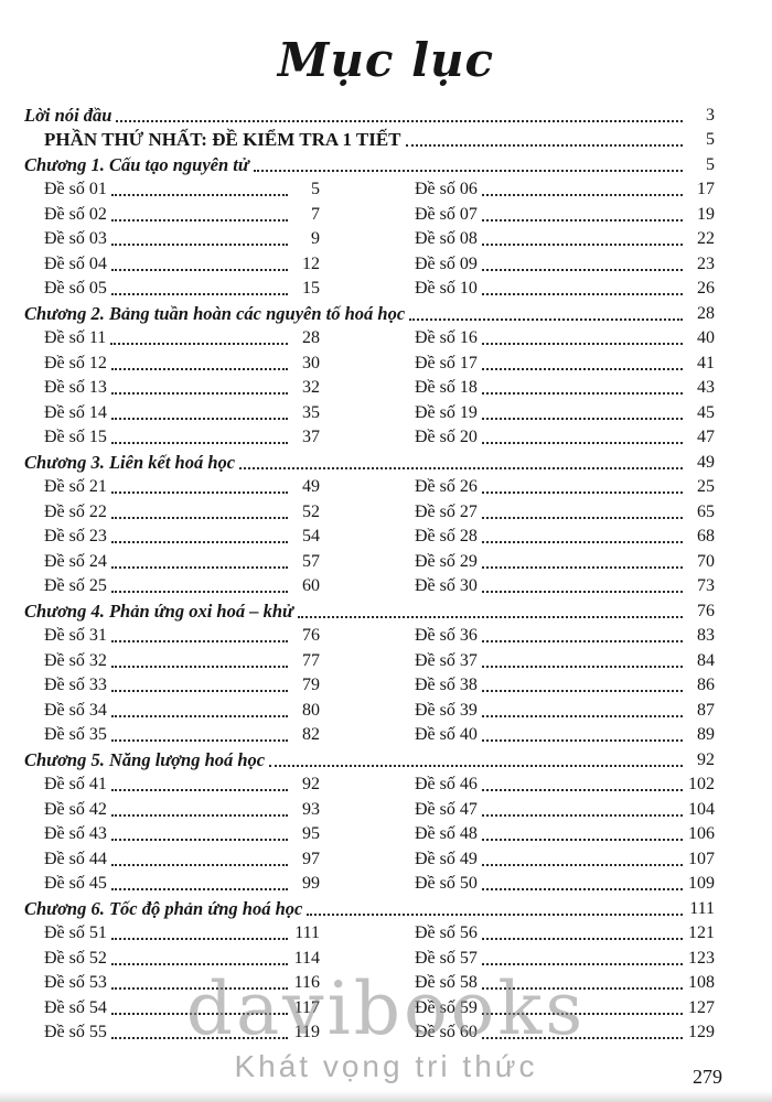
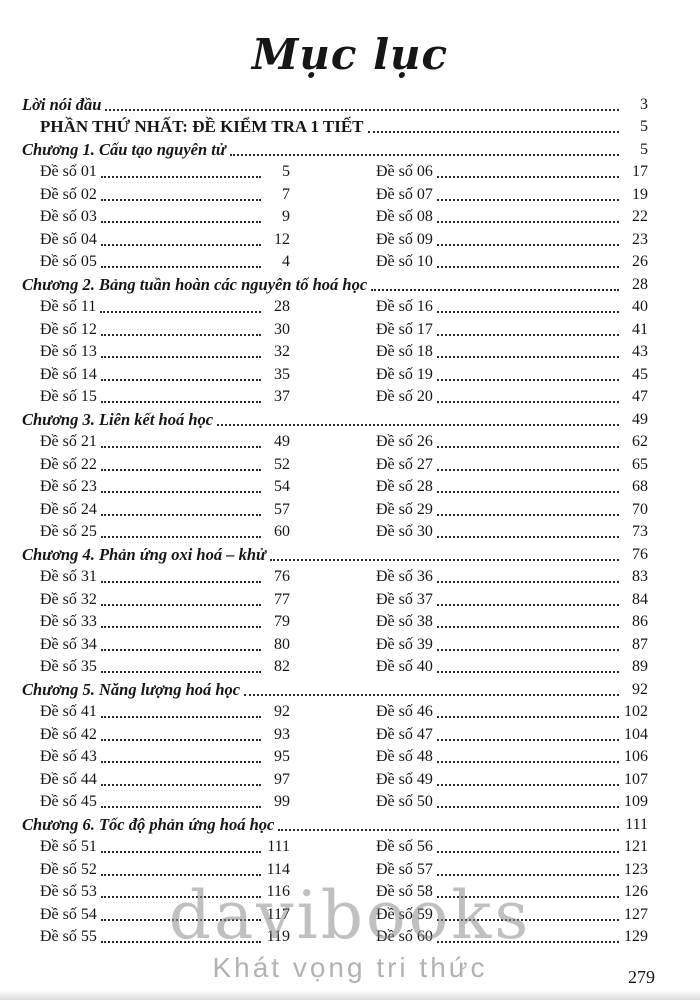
  Mục lục
  Lời nói đầu
  3
  PHẦN THỨ NHẤT: ĐỀ KIỂM TRA 1 TIẾT
  5
  Chương 1. Cấu tạo nguyên tử
  5
  Đề số 01
  5
  Đề số 02
  7
  Đề số 03
  9
  Đề số 04
  12
  Đề số 05
- 15
+ 4
  Đề số 06
  17
  Đề số 07
  19
  Đề số 08
  22
  Đề số 09
  23
  Đề số 10
  26
  Chương 2. Bảng tuần hoàn các nguyên tố hoá học
  28
  Đề số 11
  28
  Đề số 12
  30
  Đề số 13
  32
  Đề số 14
  35
  Đề số 15
  37
  Đề số 16
  40
  Đề số 17
  41
  Đề số 18
  43
  Đề số 19
  45
  Đề số 20
  47
  Chương 3. Liên kết hoá học
  49
  Đề số 21
  49
  Đề số 22
  52
  Đề số 23
  54
  Đề số 24
  57
  Đề số 25
  60
  Đề số 26
- 25
+ 62
  Đề số 27
  65
  Đề số 28
  68
  Đề số 29
  70
  Đề số 30
  73
  Chương 4. Phản ứng oxi hoá – khử
  76
  Đề số 31
  76
  Đề số 32
  77
  Đề số 33
  79
  Đề số 34
  80
  Đề số 35
  82
  Đề số 36
  83
  Đề số 37
  84
  Đề số 38
  86
  Đề số 39
  87
  Đề số 40
  89
  Chương 5. Năng lượng hoá học
  92
  Đề số 41
  92
  Đề số 42
  93
  Đề số 43
  95
  Đề số 44
  97
  Đề số 45
  99
  Đề số 46
  102
  Đề số 47
  104
  Đề số 48
  106
  Đề số 49
  107
  Đề số 50
  109
  Chương 6. Tốc độ phản ứng hoá học
  111
  Đề số 51
  111
  Đề số 52
  114
  Đề số 53
  116
  Đề số 54
  117
  Đề số 55
  119
  Đề số 56
  121
  Đề số 57
  123
  Đề số 58
- 108
+ 126
  Đề số 59
  127
  Đề số 60
  129
  davibooks
  Khát vọng tri thức
  279
